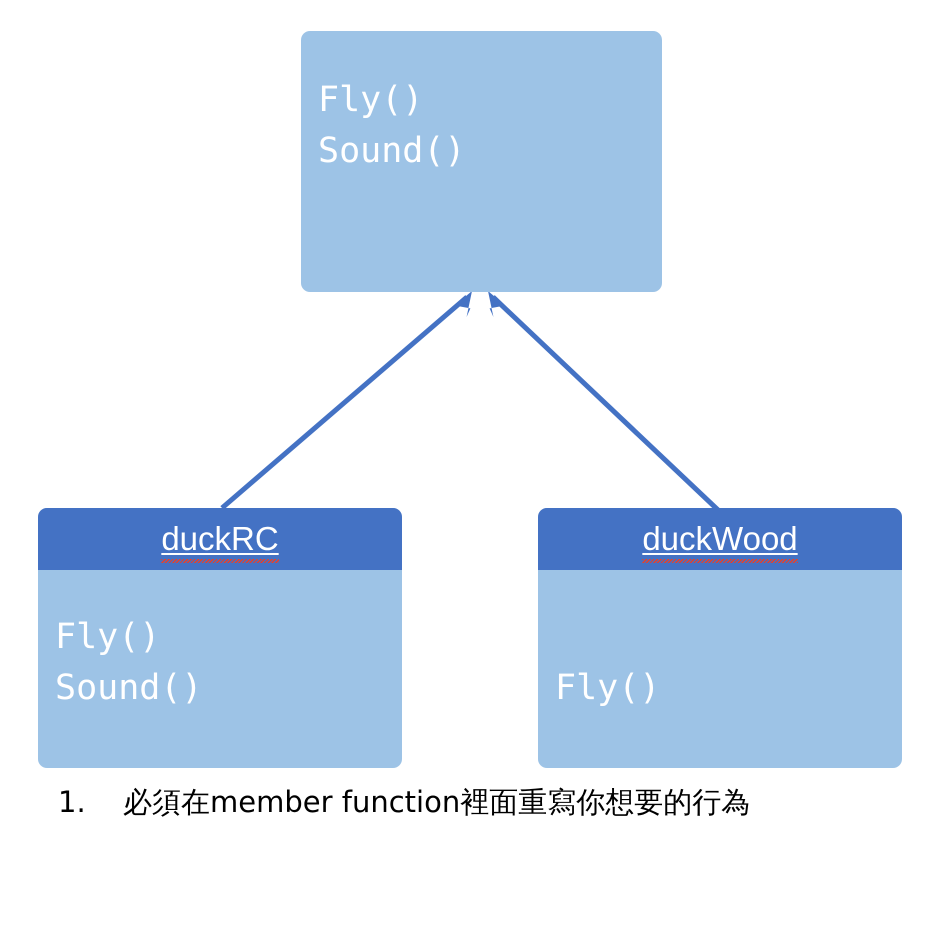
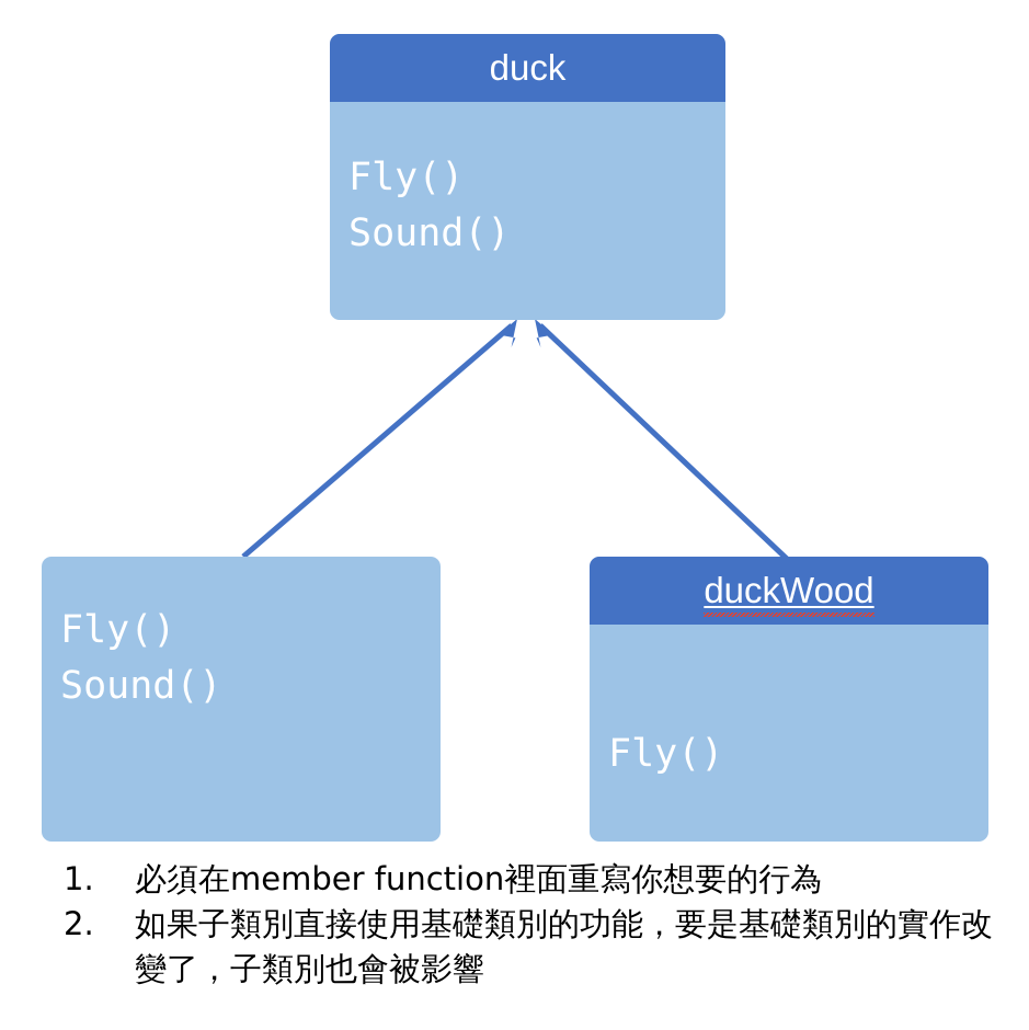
+ duck
  Fly()
  Sound()
- duckRC
  Fly()
  Sound()
  duckWood
  Fly()
  1.
  必須在member function裡面重寫你想要的行為
+ 2.
+ 如果子類別直接使用基礎類別的功能，要是基礎類別的實作改變了，子類別也會被影響
